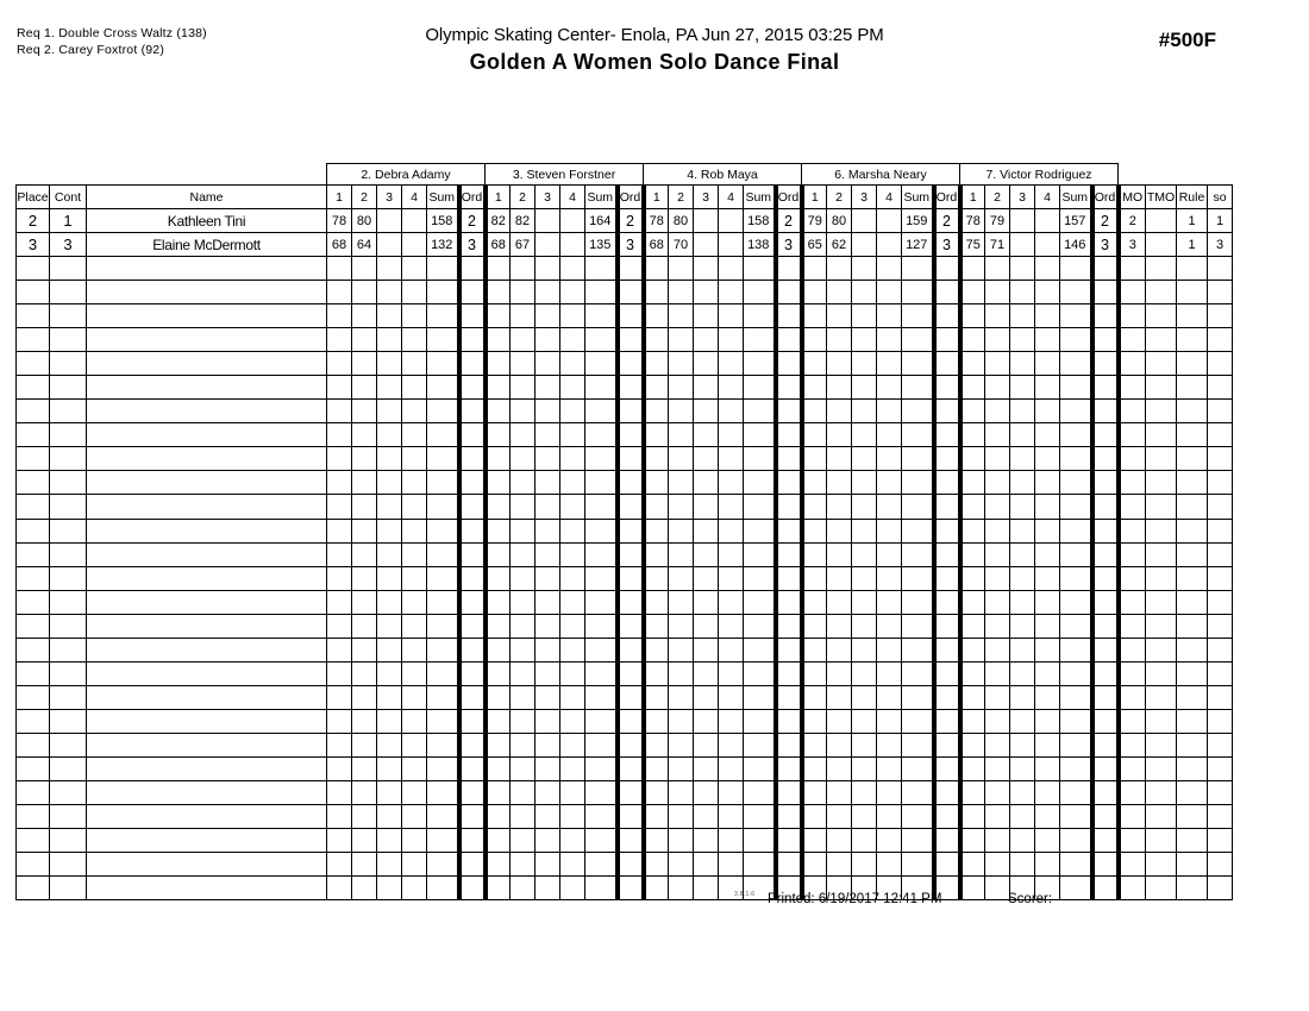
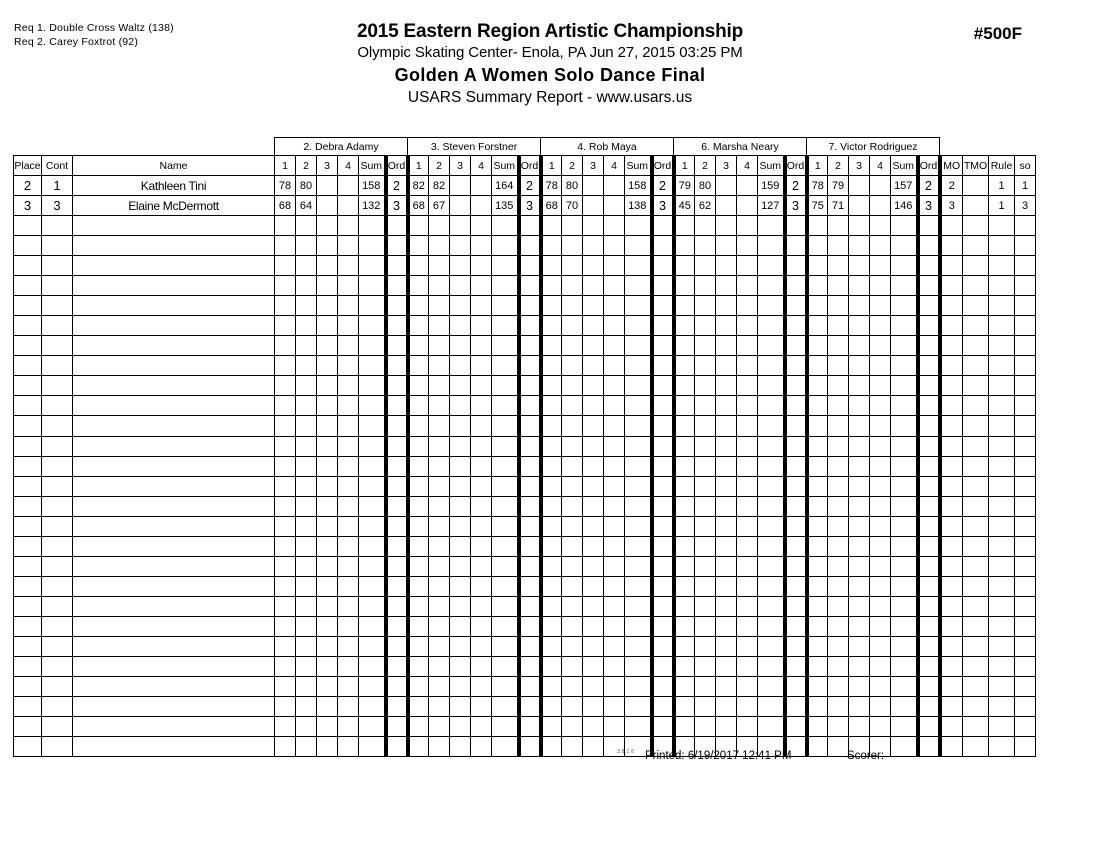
  Req 1. Double Cross Waltz (138)
  Req 2. Carey Foxtrot (92)
+ 2015 Eastern Region Artistic Championship
  Olympic Skating Center- Enola, PA Jun 27, 2015 03:25 PM
  Golden A Women Solo Dance Final
+ USARS Summary Report - www.usars.us
  #500F
  	2. Debra Adamy	3. Steven Forstner	4. Rob Maya	6. Marsha Neary	7. Victor Rodriguez
  Place	Cont	Name	1	2	3	4	Sum	Ord	1	2	3	4	Sum	Ord	1	2	3	4	Sum	Ord	1	2	3	4	Sum	Ord	1	2	3	4	Sum	Ord	MO	TMO	Rule	so
  2	1	Kathleen Tini	78	80			158	2	82	82			164	2	78	80			158	2	79	80			159	2	78	79			157	2	2		1	1
- 3	3	Elaine McDermott	68	64			132	3	68	67			135	3	68	70			138	3	65	62			127	3	75	71			146	3	3		1	3
+ 3	3	Elaine McDermott	68	64			132	3	68	67			135	3	68	70			138	3	45	62			127	3	75	71			146	3	3		1	3
  Printed: 6/19/2017 12:41 PM
  Scorer:
